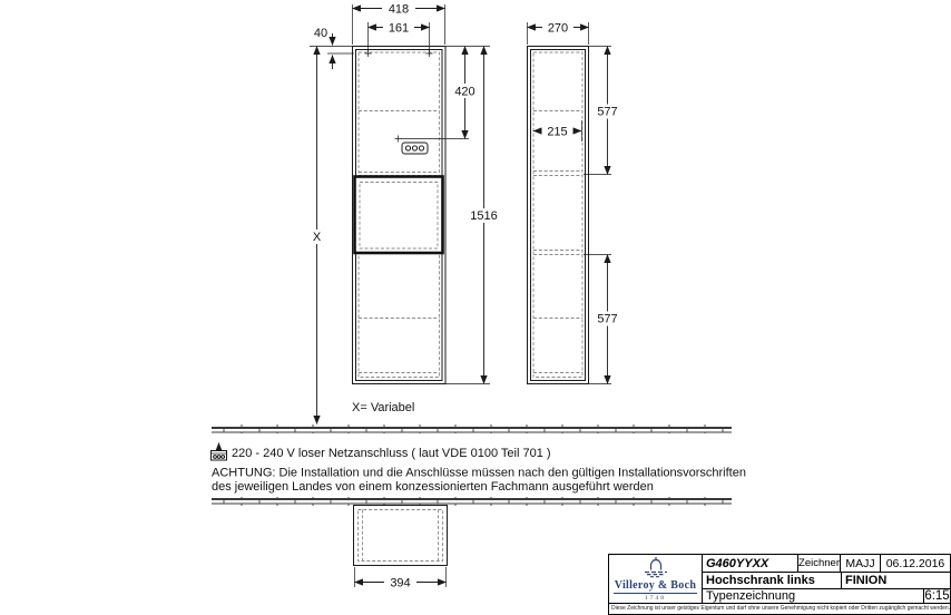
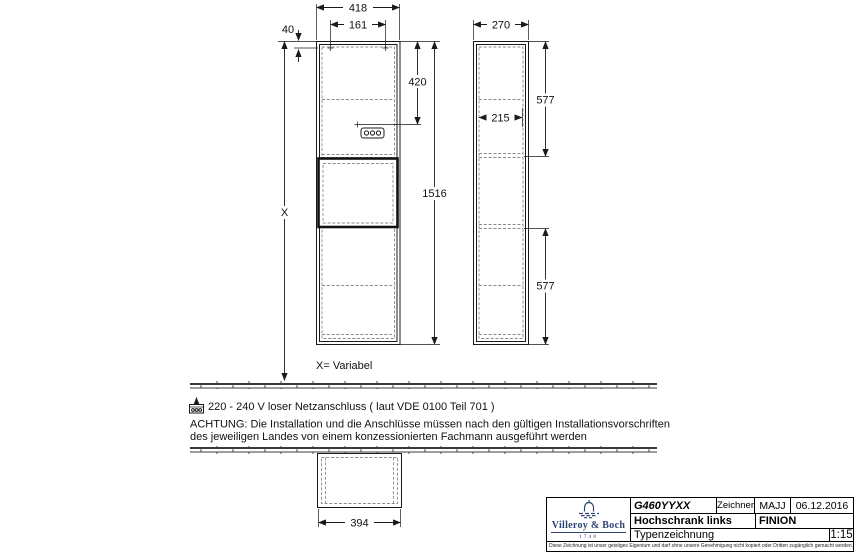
  418
  161
  40
  420
  1516
  X
  270
  215
  577
  577
  394
  X= Variabel
  220 - 240 V loser Netzanschluss ( laut VDE 0100 Teil 701 )
  ACHTUNG: Die Installation und die Anschlüsse müssen nach den gültigen Installationsvorschriften
  des jeweiligen Landes von einem konzessionierten Fachmann ausgeführt werden
  Villeroy & Boch
  G460YYXX
  Zeichner
  MAJJ
  06.12.2016
  Hochschrank links
  FINION
  Typenzeichnung
- 6:15
+ 1:15
